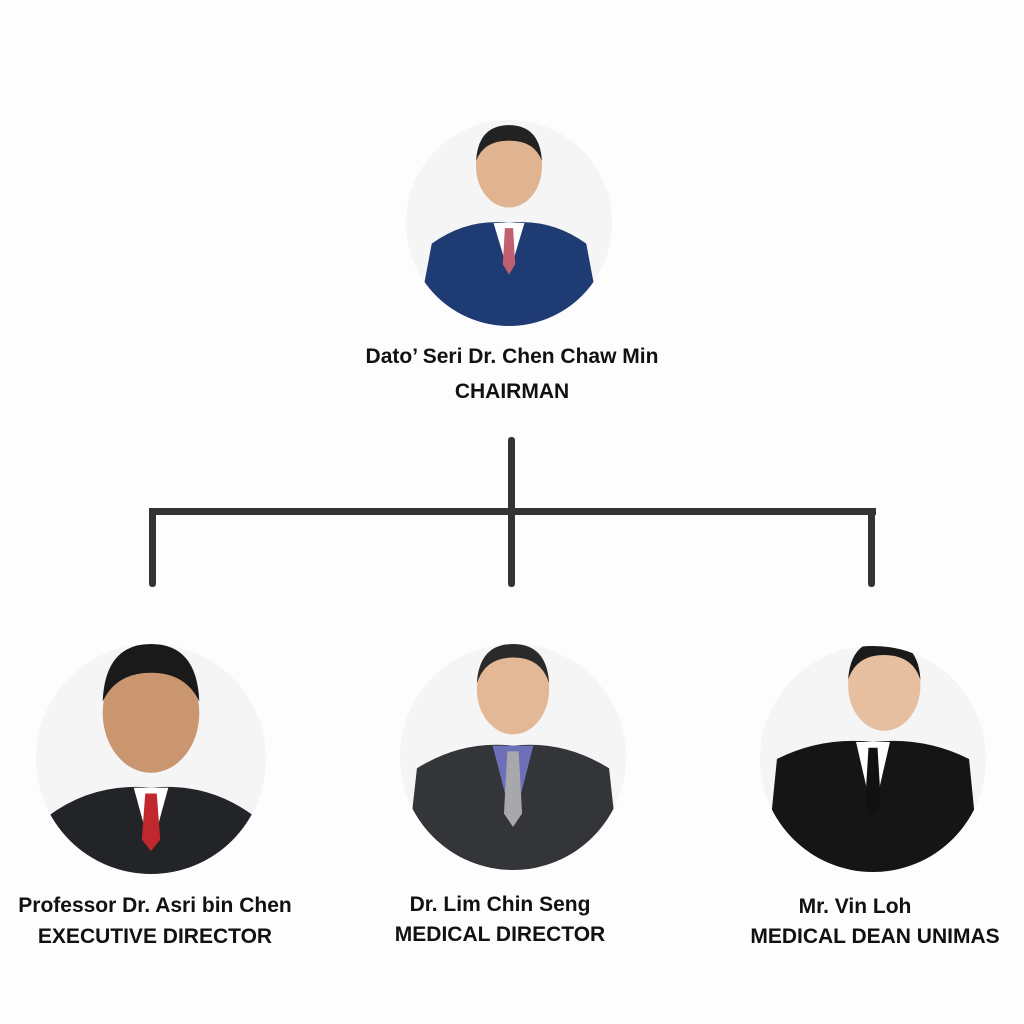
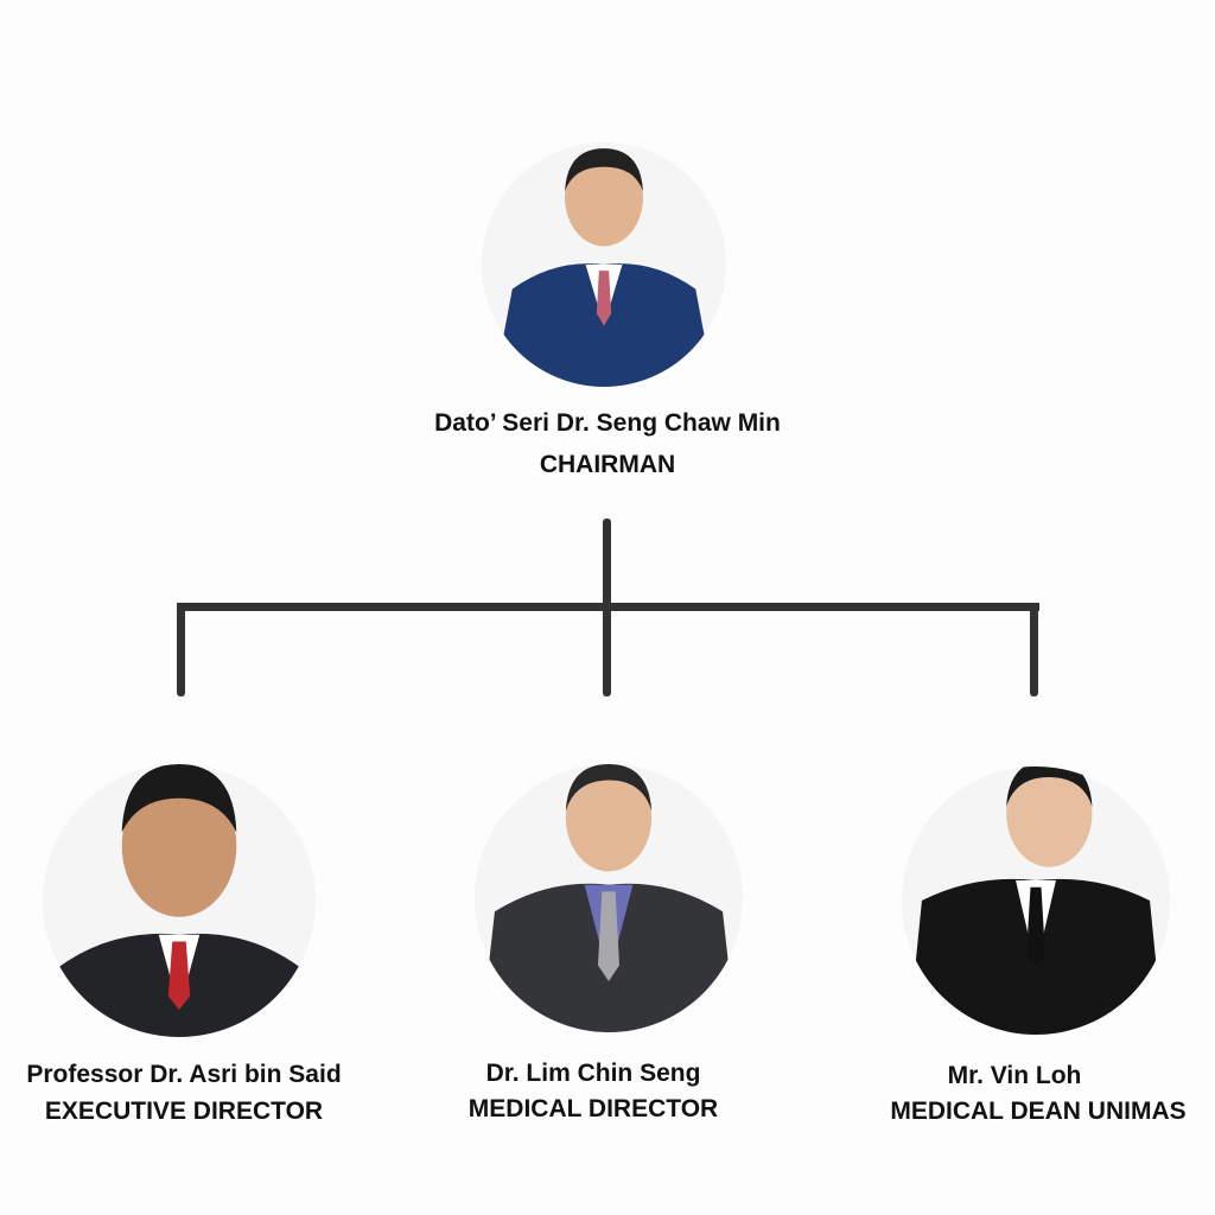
- Dato’ Seri Dr. Chen Chaw Min
+ Dato’ Seri Dr. Seng Chaw Min
  CHAIRMAN
- Professor Dr. Asri bin Chen
+ Professor Dr. Asri bin Said
  EXECUTIVE DIRECTOR
  Dr. Lim Chin Seng
  MEDICAL DIRECTOR
  Mr. Vin Loh
  MEDICAL DEAN UNIMAS
